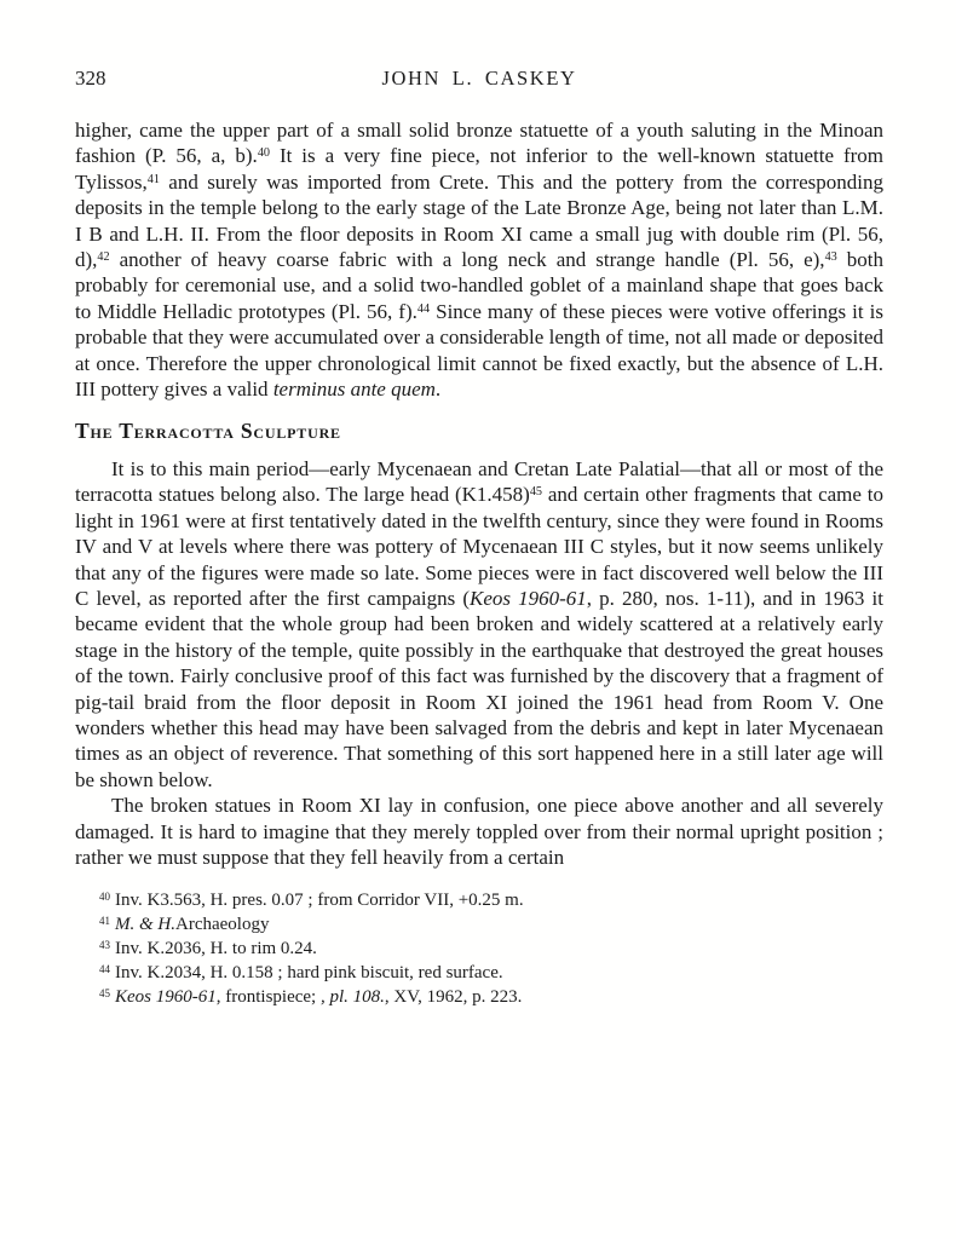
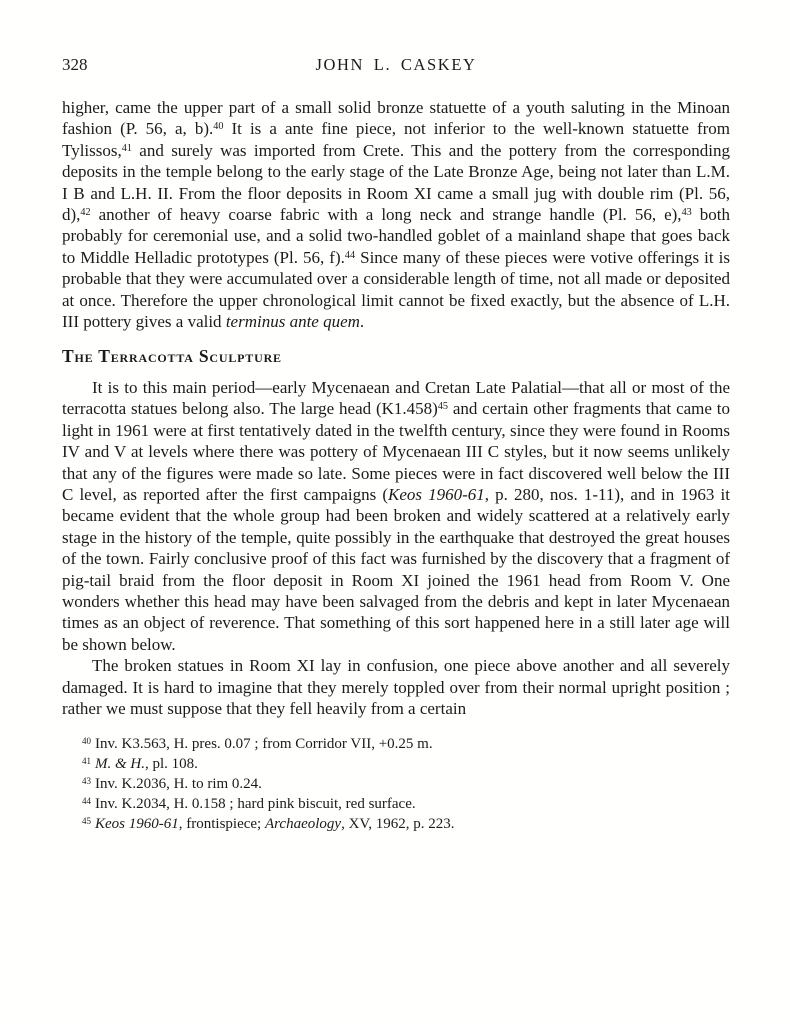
  328
  JOHN L. CASKEY
- higher, came the upper part of a small solid bronze statuette of a youth saluting in the Minoan fashion (P. 56, a, b).40 It is a very fine piece, not inferior to the well-known statuette from Tylissos,41 and surely was imported from Crete. This and the pottery from the corresponding deposits in the temple belong to the early stage of the Late Bronze Age, being not later than L.M. I B and L.H. II. From the floor deposits in Room XI came a small jug with double rim (Pl. 56, d),42 another of heavy coarse fabric with a long neck and strange handle (Pl. 56, e),43 both probably for ceremonial use, and a solid two-handled goblet of a mainland shape that goes back to Middle Helladic prototypes (Pl. 56, f).44 Since many of these pieces were votive offerings it is probable that they were accumulated over a considerable length of time, not all made or deposited at once. Therefore the upper chronological limit cannot be fixed exactly, but the absence of L.H. III pottery gives a valid terminus ante quem.
+ higher, came the upper part of a small solid bronze statuette of a youth saluting in the Minoan fashion (P. 56, a, b).40 It is a ante fine piece, not inferior to the well-known statuette from Tylissos,41 and surely was imported from Crete. This and the pottery from the corresponding deposits in the temple belong to the early stage of the Late Bronze Age, being not later than L.M. I B and L.H. II. From the floor deposits in Room XI came a small jug with double rim (Pl. 56, d),42 another of heavy coarse fabric with a long neck and strange handle (Pl. 56, e),43 both probably for ceremonial use, and a solid two-handled goblet of a mainland shape that goes back to Middle Helladic prototypes (Pl. 56, f).44 Since many of these pieces were votive offerings it is probable that they were accumulated over a considerable length of time, not all made or deposited at once. Therefore the upper chronological limit cannot be fixed exactly, but the absence of L.H. III pottery gives a valid terminus ante quem.
  The Terracotta Sculpture
  It is to this main period—early Mycenaean and Cretan Late Palatial—that all or most of the terracotta statues belong also. The large head (K1.458)45 and certain other fragments that came to light in 1961 were at first tentatively dated in the twelfth century, since they were found in Rooms IV and V at levels where there was pottery of Mycenaean III C styles, but it now seems unlikely that any of the figures were made so late. Some pieces were in fact discovered well below the III C level, as reported after the first campaigns (Keos 1960-61, p. 280, nos. 1-11), and in 1963 it became evident that the whole group had been broken and widely scattered at a relatively early stage in the history of the temple, quite possibly in the earthquake that destroyed the great houses of the town. Fairly conclusive proof of this fact was furnished by the discovery that a fragment of pig-tail braid from the floor deposit in Room XI joined the 1961 head from Room V. One wonders whether this head may have been salvaged from the debris and kept in later Mycenaean times as an object of reverence. That something of this sort happened here in a still later age will be shown below.
  The broken statues in Room XI lay in confusion, one piece above another and all severely damaged. It is hard to imagine that they merely toppled over from their normal upright position ; rather we must suppose that they fell heavily from a certain
  40 Inv. K3.563, H. pres. 0.07 ; from Corridor VII, +0.25 m.
- 41 M. & H.Archaeology
+ 41 M. & H., pl. 108.
  43 Inv. K.2036, H. to rim 0.24.
  44 Inv. K.2034, H. 0.158 ; hard pink biscuit, red surface.
- 45 Keos 1960-61, frontispiece; , pl. 108., XV, 1962, p. 223.
+ 45 Keos 1960-61, frontispiece; Archaeology, XV, 1962, p. 223.
